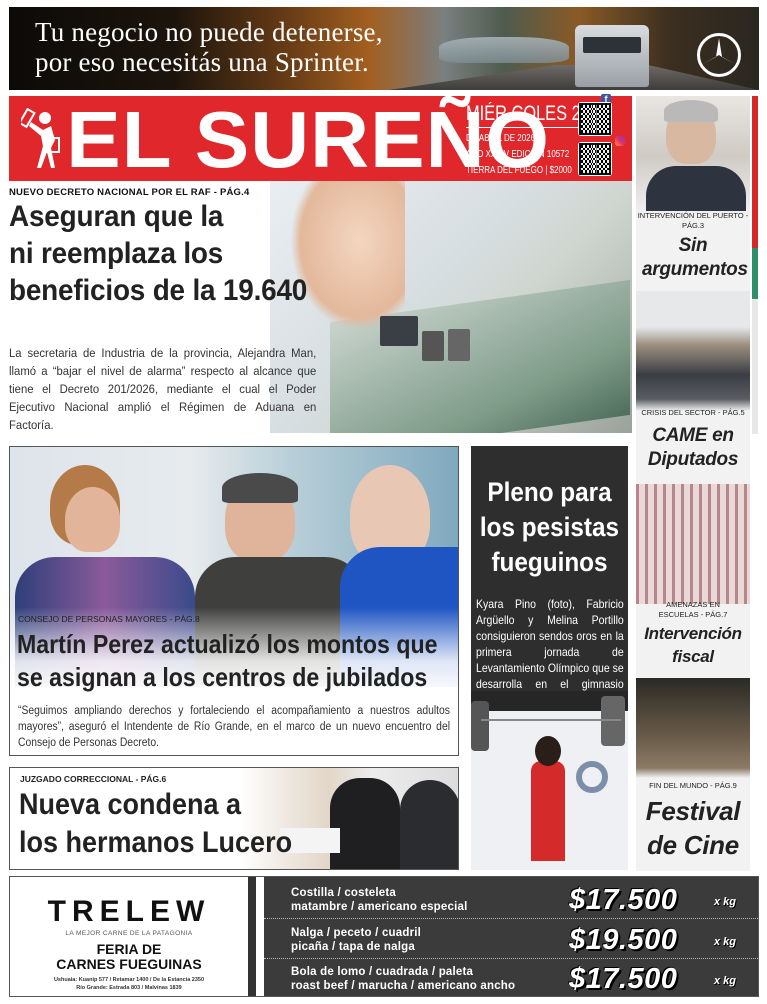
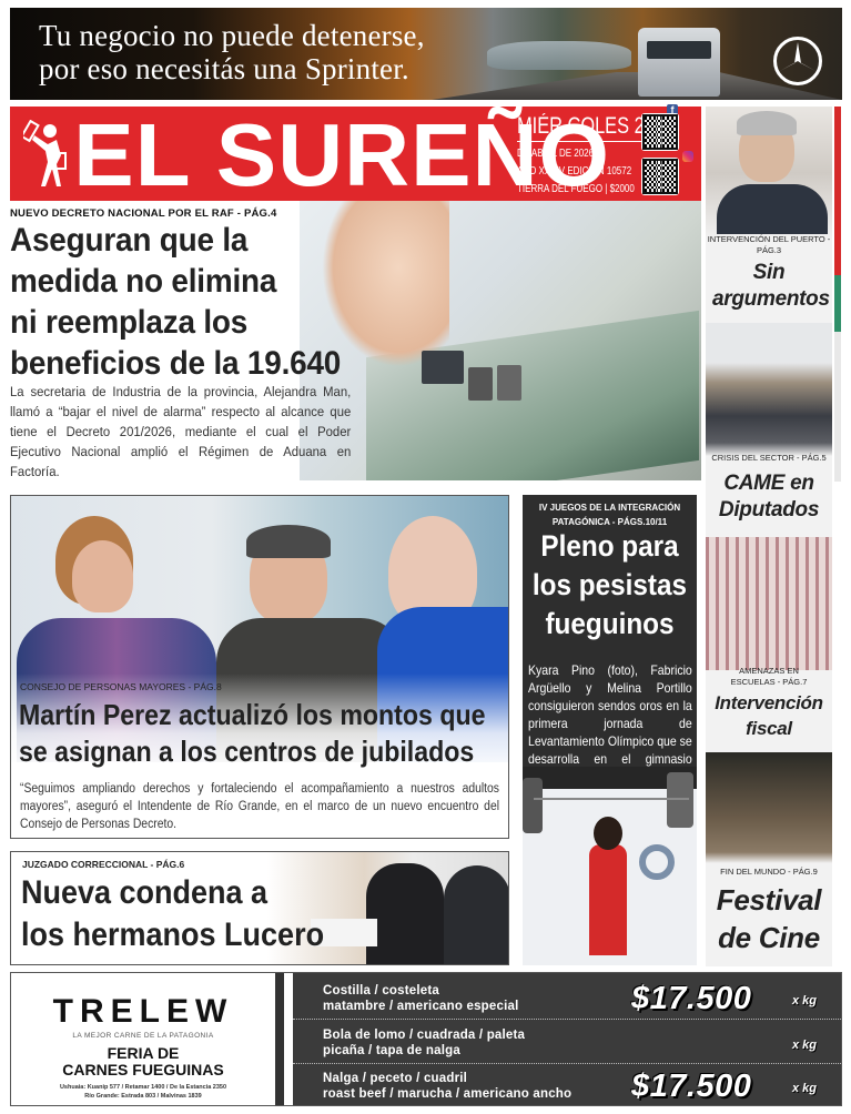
  Tu negocio no puede detenerse,
  por eso necesitás una Sprinter.
  EL SUREÑO
  MIÉR COLES 2
  DE ABRIL DE 2026
  AÑO XXXIV EDICIÓN 10572
  TIERRA DEL FUEGO | $2000
  f
  NUEVO DECRETO NACIONAL POR EL RAF - PÁG.4
  Aseguran que la
+ medida no elimina
  ni reemplaza los
  beneficios de la 19.640
  La secretaria de Industria de la provincia, Alejandra Man, llamó a “bajar el nivel de alarma” respecto al alcance que tiene el Decreto 201/2026, mediante el cual el Poder Ejecutivo Nacional amplió el Régimen de Aduana en Factoría.
  INTERVENCIÓN DEL PUERTO - PÁG.3
  Sin argumentos
  CRISIS DEL SECTOR - PÁG.5
  CAME en Diputados
  AMENAZAS EN ESCUELAS - PÁG.7
  Intervención fiscal
  FIN DEL MUNDO - PÁG.9
  Festival de Cine
  CONSEJO DE PERSONAS MAYORES - PÁG.8
  Martín Perez actualizó los montos que
  se asignan a los centros de jubilados
  “Seguimos ampliando derechos y fortaleciendo el acompañamiento a nuestros adultos mayores”, aseguró el Intendente de Río Grande, en el marco de un nuevo encuentro del Consejo de Personas Decreto.
  JUZGADO CORRECCIONAL - PÁG.6
  Nueva condena a
  los hermanos Lucero
+ IV JUEGOS DE LA INTEGRACIÓN
+ PATAGÓNICA - PÁGS.10/11
  Pleno para
  los pesistas
  fueguinos
  Kyara Pino (foto), Fabricio Argüello y Melina Portillo consiguieron sendos oros en la primera jornada de Levantamiento Olímpico que se desarrolla en el gimnasio
  TRELEW
  FERIA DE
  CARNES FUEGUINAS
  Costilla / costeleta
  matambre / americano especial
  $17.500
  x kg
- Nalga / peceto / cuadril
+ Bola de lomo / cuadrada / paleta
  picaña / tapa de nalga
- $19.500
  x kg
- Bola de lomo / cuadrada / paleta
+ Nalga / peceto / cuadril
  roast beef / marucha / americano ancho
  $17.500
  x kg
